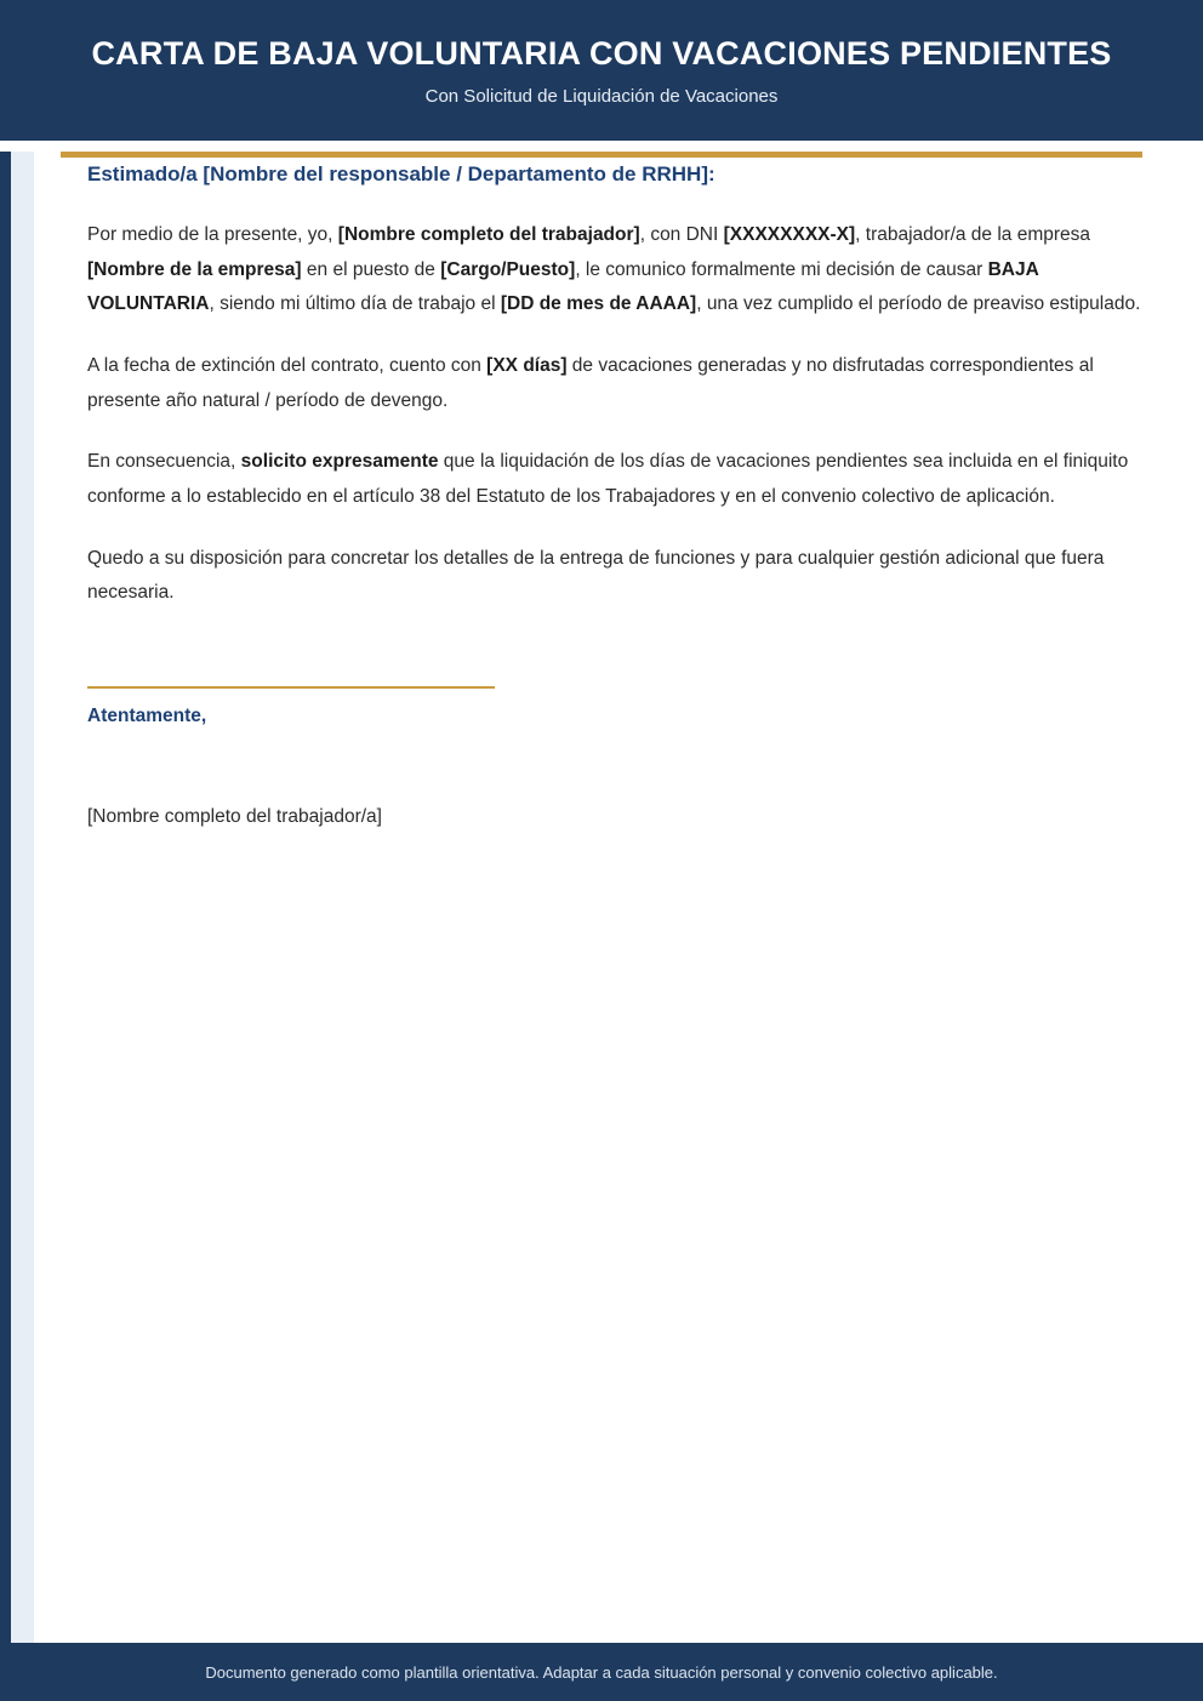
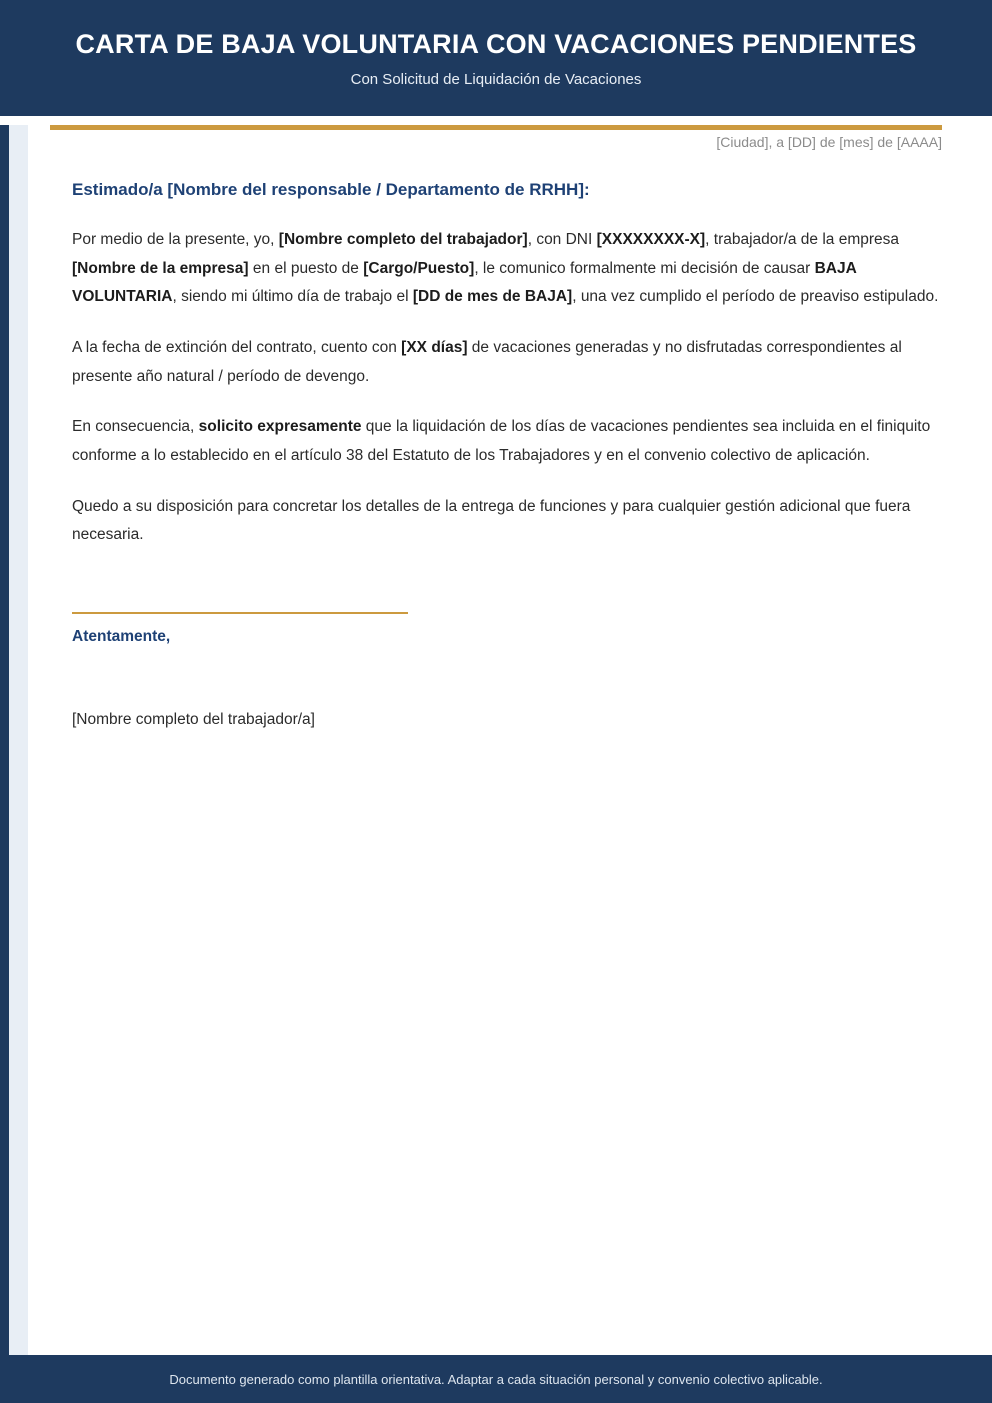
  CARTA DE BAJA VOLUNTARIA CON VACACIONES PENDIENTES
  Con Solicitud de Liquidación de Vacaciones
+ [Ciudad], a [DD] de [mes] de [AAAA]
  Estimado/a [Nombre del responsable / Departamento de RRHH]:
- Por medio de la presente, yo, [Nombre completo del trabajador], con DNI [XXXXXXXX-X], trabajador/a de la empresa [Nombre de la empresa] en el puesto de [Cargo/Puesto], le comunico formalmente mi decisión de causar BAJA VOLUNTARIA, siendo mi último día de trabajo el [DD de mes de AAAA], una vez cumplido el período de preaviso estipulado.
+ Por medio de la presente, yo, [Nombre completo del trabajador], con DNI [XXXXXXXX-X], trabajador/a de la empresa [Nombre de la empresa] en el puesto de [Cargo/Puesto], le comunico formalmente mi decisión de causar BAJA VOLUNTARIA, siendo mi último día de trabajo el [DD de mes de BAJA], una vez cumplido el período de preaviso estipulado.
  A la fecha de extinción del contrato, cuento con [XX días] de vacaciones generadas y no disfrutadas correspondientes al presente año natural / período de devengo.
  En consecuencia, solicito expresamente que la liquidación de los días de vacaciones pendientes sea incluida en el finiquito conforme a lo establecido en el artículo 38 del Estatuto de los Trabajadores y en el convenio colectivo de aplicación.
  Quedo a su disposición para concretar los detalles de la entrega de funciones y para cualquier gestión adicional que fuera necesaria.
  Atentamente,
  [Nombre completo del trabajador/a]
  Documento generado como plantilla orientativa. Adaptar a cada situación personal y convenio colectivo aplicable.
